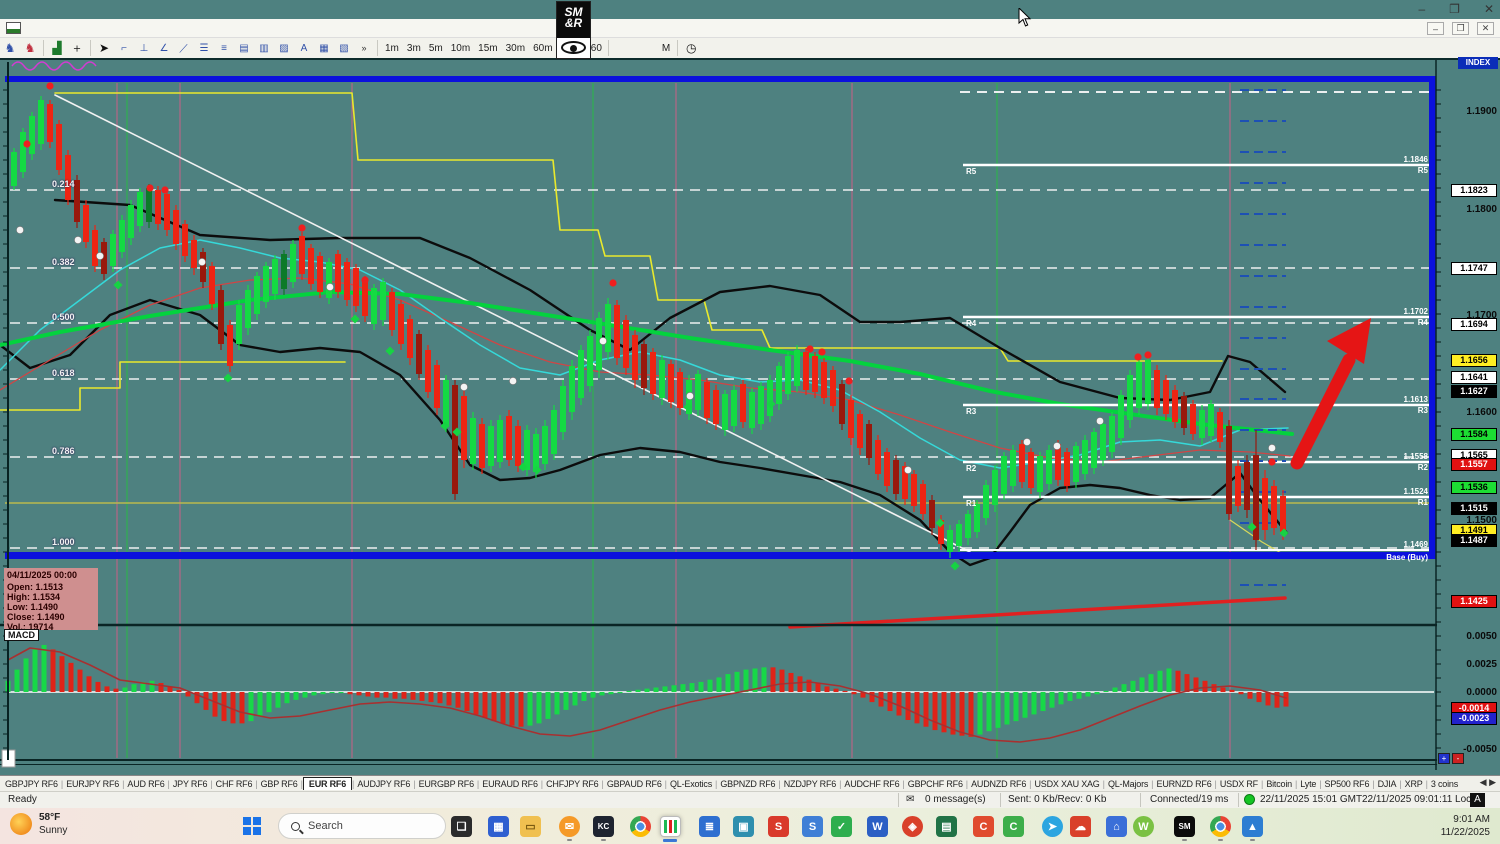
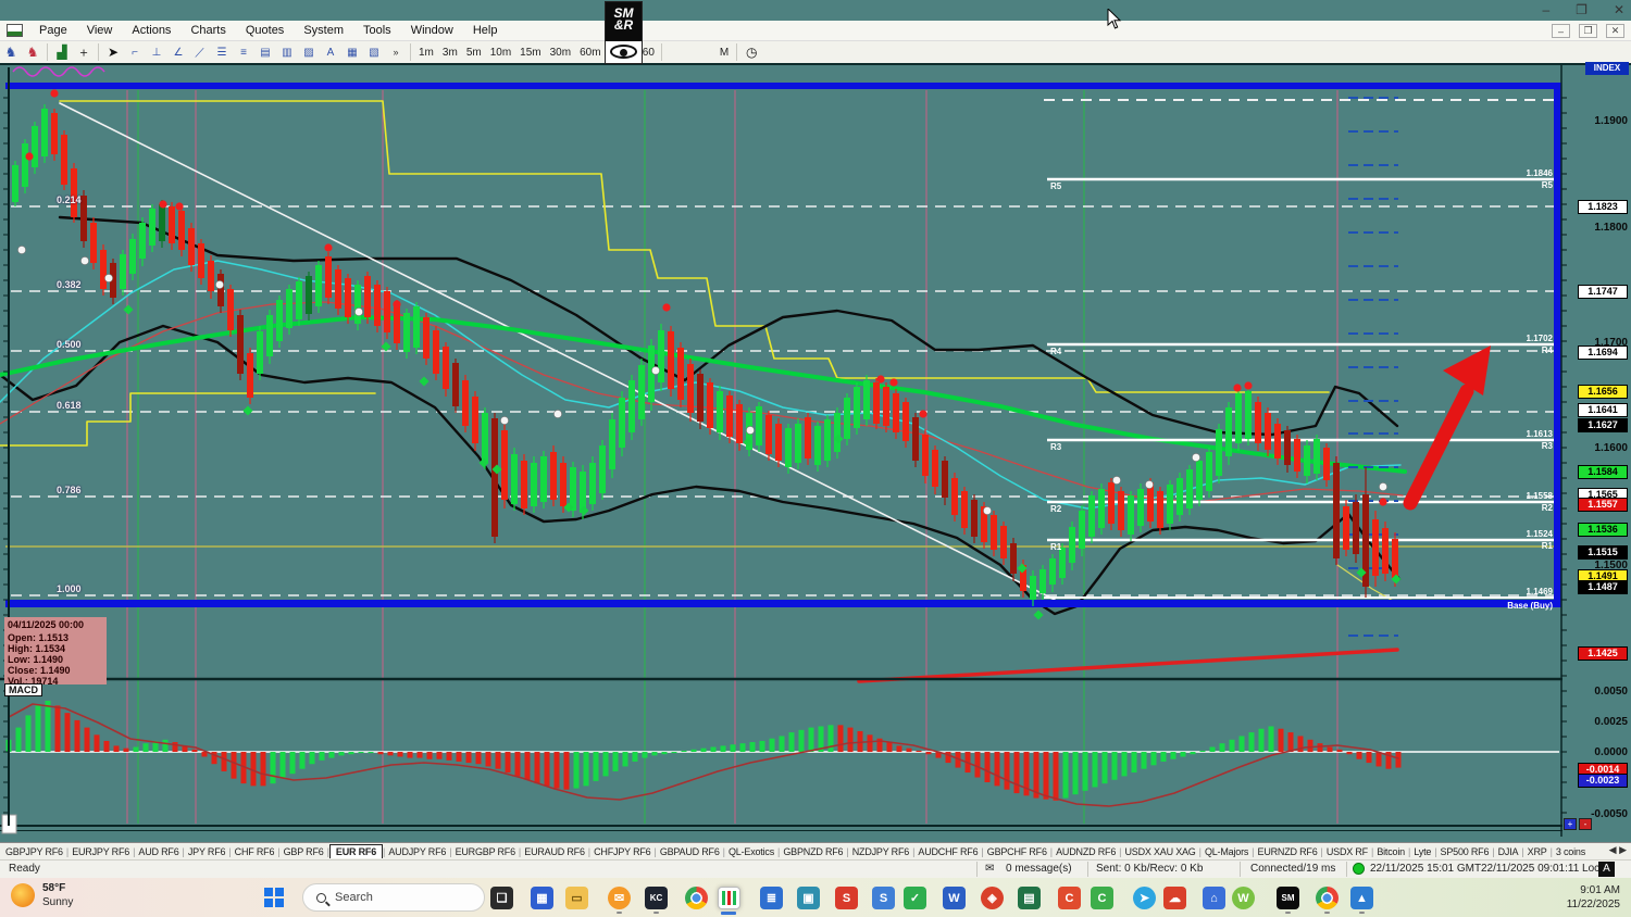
  –
  ❐
  ✕
+ Page View Actions Charts Quotes System Tools Window Help
  –
  ❐
  ✕
  ♞
  ♞
  ▟
  ＋
  ➤
  ⌐ ⊥ ∠ ／ ☰ ≡ ▤ ▥ ▨ A ▦ ▧
  »
  1m 3m 5m 10m 15m 30m 60m 60
  M
  ◷
  SM
  &R
  INDEX
  04/11/2025 00:00
  Open: 1.1513
  High: 1.1534
  Low: 1.1490
  Close: 1.1490
  Vol.: 19714
  MACD
  +
  -
  GBPJPY RF6
  |
  EURJPY RF6
  |
  AUD RF6
  |
  JPY RF6
  |
  CHF RF6
  |
  GBP RF6
  |
  EUR RF6
  |
  AUDJPY RF6
  |
  EURGBP RF6
  |
  EURAUD RF6
  |
  CHFJPY RF6
  |
  GBPAUD RF6
  |
  QL-Exotics
  |
  GBPNZD RF6
  |
  NZDJPY RF6
  |
  AUDCHF RF6
  |
  GBPCHF RF6
  |
  AUDNZD RF6
  |
  USDX XAU XAG
  |
  QL-Majors
  |
  EURNZD RF6
  |
  USDX RF
  |
  Bitcoin
  |
  Lyte
  |
  SP500 RF6
  |
  DJIA
  |
  XRP
  |
  3 coins
  ◀ ▶
  Ready
  ✉
  0 message(s)
  Sent: 0 Kb/Recv: 0 Kb
  Connected/19 ms
  22/11/2025 15:01 GMT
  22/11/2025 09:01:11 Loc
  A
  58°F
  Sunny
  Search
  ❑
  ▦
  ▭
  ✉
  KC
  ≣
  ▣
  S
  S
  ✓
  W
  ◈
  ▤
  C
  C
  ➤
  ☁
  ⌂
  W
  SM
  ▲
  9:01 AM
  11/22/2025
  0.214
  0.382
  0.500
  0.618
  0.786
  1.000
  R5
  1.1846
  R5
  R4
  1.1702
  R4
  R3
  1.1613
  R3
  R2
  1.1558
  R2
  R1
  1.1524
  R1
  1.1469
  Base (Buy)
  1.1900
  1.1800
  1.1700
  1.1600
  1.1500
  0.0050
  0.0025
  0.0000
  -0.0050
  1.1823
  1.1747
  1.1694
  1.1656
  1.1641
  1.1627
  1.1584
  1.1565
  1.1557
  1.1536
  1.1515
  1.1491
  1.1487
  1.1425
  -0.0014
  -0.0023
